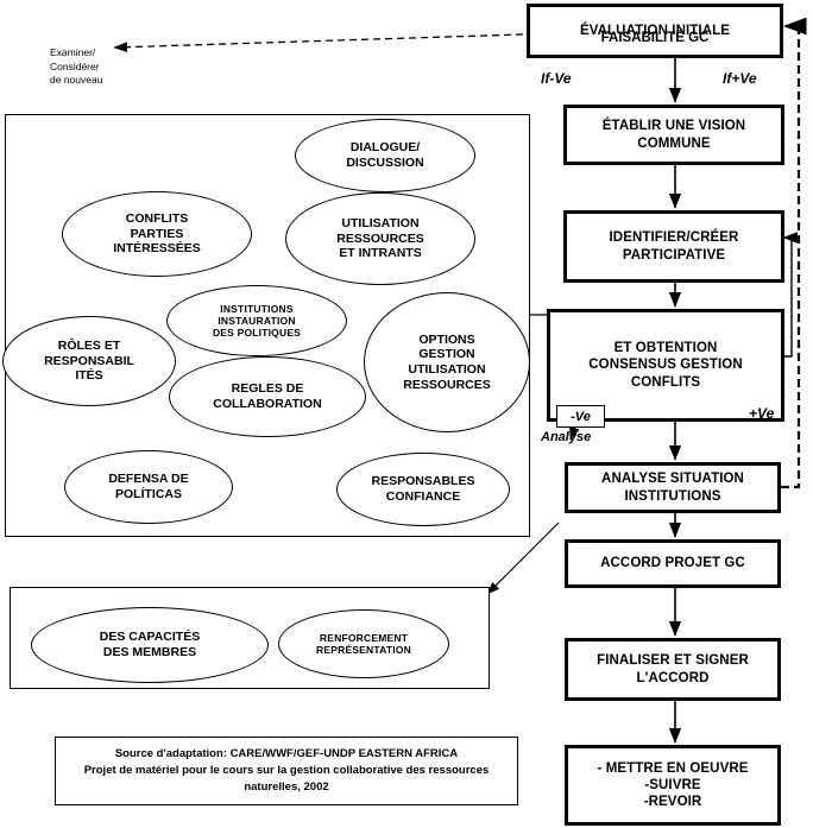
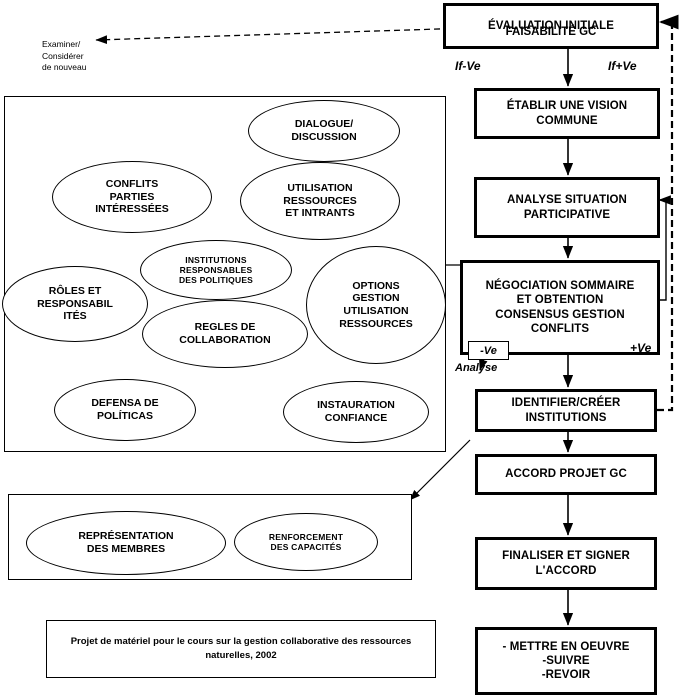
  ÉVALUATION INITIALE
  FAISABILITÉ GC
  ÉTABLIR UNE VISION
  COMMUNE
- IDENTIFIER/CRÉER
+ ANALYSE SITUATION
  PARTICIPATIVE
+ NÉGOCIATION SOMMAIRE
  ET OBTENTION
  CONSENSUS GESTION
  CONFLITS
- ANALYSE SITUATION
+ IDENTIFIER/CRÉER
  INSTITUTIONS
  ACCORD PROJET GC
  FINALISER ET SIGNER
  L'ACCORD
  - METTRE EN OEUVRE
  -SUIVRE
  -REVOIR
  If-Ve
  If+Ve
  -Ve
  +Ve
  Analyse
  Examiner/
  Considérer
  de nouveau
  DIALOGUE/
  DISCUSSION
  CONFLITS
  PARTIES
  INTÉRESSÉES
  UTILISATION
  RESSOURCES
  ET INTRANTS
  INSTITUTIONS
- INSTAURATION
+ RESPONSABLES
  DES POLITIQUES
  OPTIONS
  GESTION
  UTILISATION
  RESSOURCES
  RÔLES ET
  RESPONSABIL
  ITÉS
  REGLES DE
  COLLABORATION
  DEFENSA DE
  POLÍTICAS
- RESPONSABLES
+ INSTAURATION
  CONFIANCE
- DES CAPACITÉS
+ REPRÉSENTATION
  DES MEMBRES
  RENFORCEMENT
- REPRÉSENTATION
+ DES CAPACITÉS
- Source d'adaptation: CARE/WWF/GEF-UNDP EASTERN AFRICA
  Projet de matériel pour le cours sur la gestion collaborative des ressources
  naturelles, 2002
